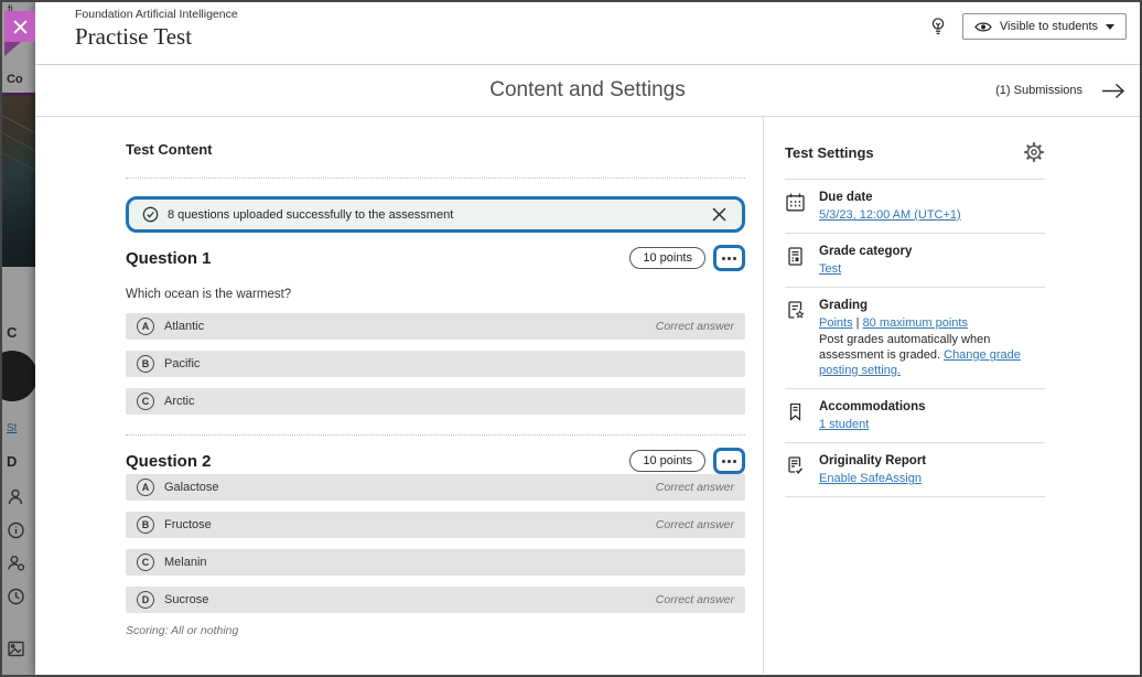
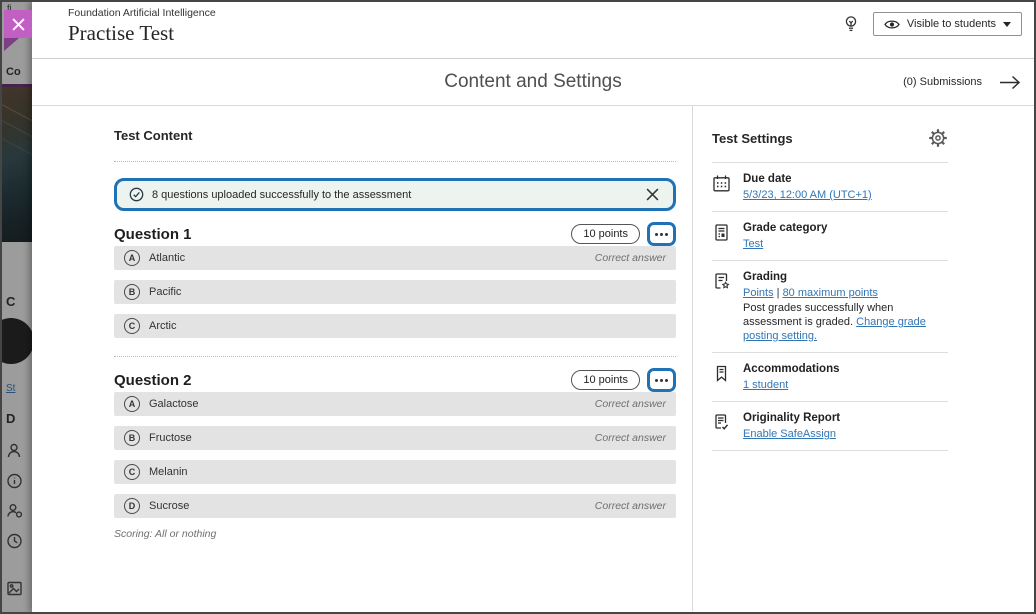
  fi
  Co
  C
  St
  D
  Foundation Artificial Intelligence
  Practise Test
  Visible to students
  Content and Settings
- (1) Submissions
+ (0) Submissions
  Test Content
  8 questions uploaded successfully to the assessment
  Question 1
  10 points
- Which ocean is the warmest?
  A
  Atlantic
  Correct answer
  B
  Pacific
  C
  Arctic
  Question 2
  10 points
  A
  Galactose
  Correct answer
  B
  Fructose
  Correct answer
  C
  Melanin
  D
  Sucrose
  Correct answer
  Scoring: All or nothing
  Test Settings
  Due date
  5/3/23, 12:00 AM (UTC+1)
  Grade category
  Test
  Grading
  Points | 80 maximum points
- Post grades automatically when assessment is graded. Change grade posting setting.
+ Post grades successfully when assessment is graded. Change grade posting setting.
  Accommodations
  1 student
  Originality Report
  Enable SafeAssign
